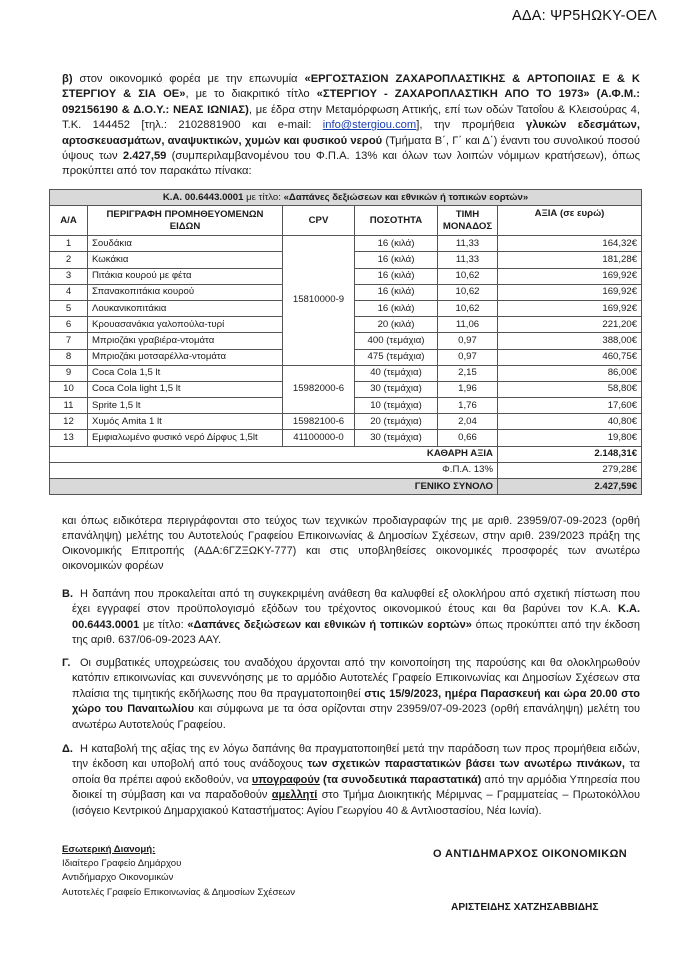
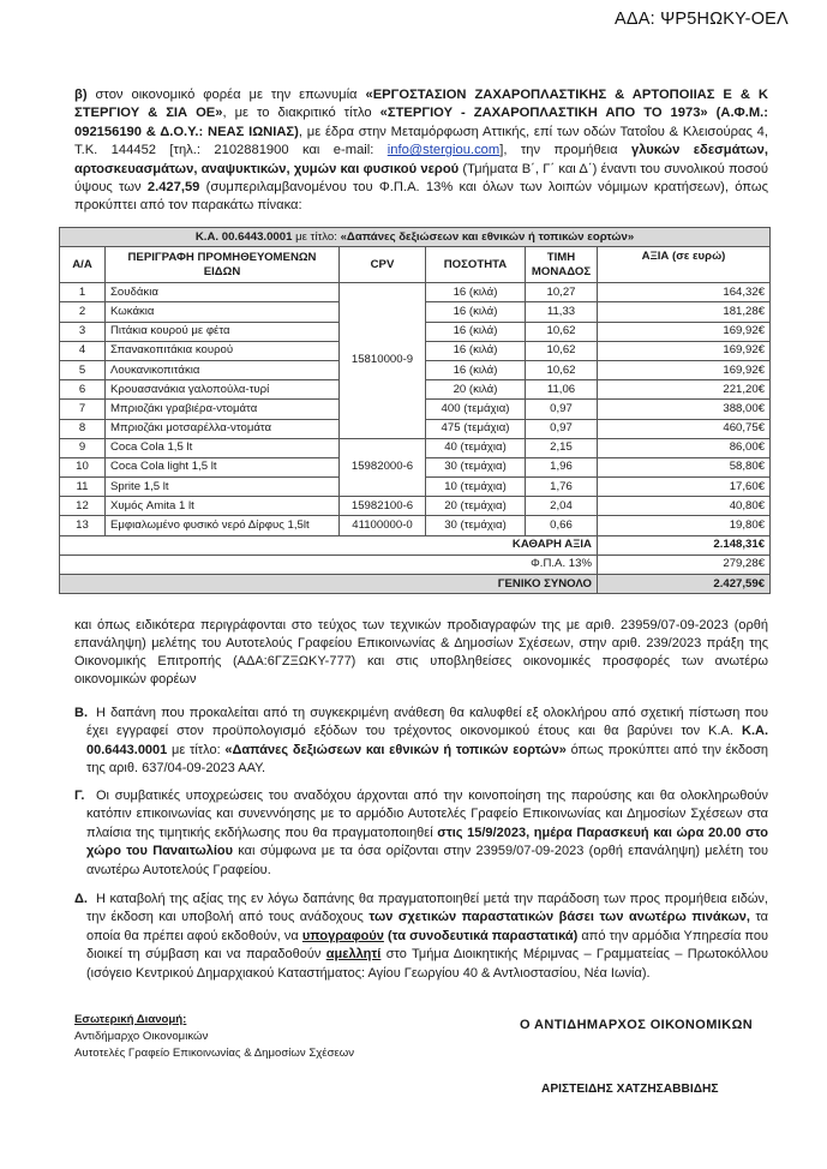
  ΑΔΑ: ΨΡ5ΗΩΚΥ-ΟΕΛ
  β) στον οικονομικό φορέα με την επωνυμία «ΕΡΓΟΣΤΑΣΙΟΝ ΖΑΧΑΡΟΠΛΑΣΤΙΚΗΣ & ΑΡΤΟΠΟΙΙΑΣ Ε & Κ ΣΤΕΡΓΙΟΥ & ΣΙΑ ΟΕ», με το διακριτικό τίτλο «ΣΤΕΡΓΙΟΥ - ΖΑΧΑΡΟΠΛΑΣΤΙΚΗ ΑΠΟ ΤΟ 1973» (Α.Φ.Μ.: 092156190 & Δ.Ο.Υ.: ΝΕΑΣ ΙΩΝΙΑΣ), με έδρα στην Μεταμόρφωση Αττικής, επί των οδών Τατοΐου & Κλεισούρας 4, Τ.Κ. 144452 [τηλ.: 2102881900 και e-mail: info@stergiou.com], την προμήθεια γλυκών εδεσμάτων, αρτοσκευασμάτων, αναψυκτικών, χυμών και φυσικού νερού (Τμήματα Β΄, Γ΄ και Δ΄) έναντι του συνολικού ποσού ύψους των 2.427,59 (συμπεριλαμβανομένου του Φ.Π.Α. 13% και όλων των λοιπών νόμιμων κρατήσεων), όπως προκύπτει από τον παρακάτω πίνακα:
  Κ.Α. 00.6443.0001 με τίτλο: «Δαπάνες δεξιώσεων και εθνικών ή τοπικών εορτών»
  Α/Α	ΠΕΡΙΓΡΑΦΗ ΠΡΟΜΗΘΕΥΟΜΕΝΩΝ ΕΙΔΩΝ	CPV	ΠΟΣΟΤΗΤΑ	ΤΙΜΗ ΜΟΝΑΔΟΣ	ΑΞΙΑ (σε ευρώ)
- 1	Σουδάκια	15810000-9	16 (κιλά)	11,33	164,32€
+ 1	Σουδάκια	15810000-9	16 (κιλά)	10,27	164,32€
  2	Κωκάκια	16 (κιλά)	11,33	181,28€
  3	Πιτάκια κουρού με φέτα	16 (κιλά)	10,62	169,92€
  4	Σπανακοπιτάκια κουρού	16 (κιλά)	10,62	169,92€
  5	Λουκανικοπιτάκια	16 (κιλά)	10,62	169,92€
  6	Κρουασανάκια γαλοπούλα-τυρί	20 (κιλά)	11,06	221,20€
  7	Μπριοζάκι γραβιέρα-ντομάτα	400 (τεμάχια)	0,97	388,00€
  8	Μπριοζάκι μοτσαρέλλα-ντομάτα	475 (τεμάχια)	0,97	460,75€
  9	Coca Cola 1,5 lt	15982000-6	40 (τεμάχια)	2,15	86,00€
  10	Coca Cola light 1,5 lt	30 (τεμάχια)	1,96	58,80€
  11	Sprite 1,5 lt	10 (τεμάχια)	1,76	17,60€
  12	Χυμός Amita 1 lt	15982100-6	20 (τεμάχια)	2,04	40,80€
  13	Εμφιαλωμένο φυσικό νερό Δίρφυς 1,5lt	41100000-0	30 (τεμάχια)	0,66	19,80€
  ΚΑΘΑΡΗ ΑΞΙΑ	2.148,31€
  Φ.Π.Α. 13%	279,28€
  ΓΕΝΙΚΟ ΣΥΝΟΛΟ	2.427,59€
  και όπως ειδικότερα περιγράφονται στο τεύχος των τεχνικών προδιαγραφών της με αριθ. 23959/07-09-2023 (ορθή επανάληψη) μελέτης του Αυτοτελούς Γραφείου Επικοινωνίας & Δημοσίων Σχέσεων, στην αριθ. 239/2023 πράξη της Οικονομικής Επιτροπής (ΑΔΑ:6ΓΖΞΩΚΥ-777) και στις υποβληθείσες οικονομικές προσφορές των ανωτέρω οικονομικών φορέων
  Β.
- Η δαπάνη που προκαλείται από τη συγκεκριμένη ανάθεση θα καλυφθεί εξ ολοκλήρου από σχετική πίστωση που έχει εγγραφεί στον προϋπολογισμό εξόδων του τρέχοντος οικονομικού έτους και θα βαρύνει τον Κ.Α. Κ.Α. 00.6443.0001 με τίτλο: «Δαπάνες δεξιώσεων και εθνικών ή τοπικών εορτών» όπως προκύπτει από την έκδοση της αριθ. 637/06-09-2023 ΑΑΥ.
+ Η δαπάνη που προκαλείται από τη συγκεκριμένη ανάθεση θα καλυφθεί εξ ολοκλήρου από σχετική πίστωση που έχει εγγραφεί στον προϋπολογισμό εξόδων του τρέχοντος οικονομικού έτους και θα βαρύνει τον Κ.Α. Κ.Α. 00.6443.0001 με τίτλο: «Δαπάνες δεξιώσεων και εθνικών ή τοπικών εορτών» όπως προκύπτει από την έκδοση της αριθ. 637/04-09-2023 ΑΑΥ.
  Γ.
  Οι συμβατικές υποχρεώσεις του αναδόχου άρχονται από την κοινοποίηση της παρούσης και θα ολοκληρωθούν κατόπιν επικοινωνίας και συνεννόησης με το αρμόδιο Αυτοτελές Γραφείο Επικοινωνίας και Δημοσίων Σχέσεων στα πλαίσια της τιμητικής εκδήλωσης που θα πραγματοποιηθεί στις 15/9/2023, ημέρα Παρασκευή και ώρα 20.00 στο χώρο του Παναιτωλίου και σύμφωνα με τα όσα ορίζονται στην 23959/07-09-2023 (ορθή επανάληψη) μελέτη του ανωτέρω Αυτοτελούς Γραφείου.
  Δ.
  Η καταβολή της αξίας της εν λόγω δαπάνης θα πραγματοποιηθεί μετά την παράδοση των προς προμήθεια ειδών, την έκδοση και υποβολή από τους ανάδοχους των σχετικών παραστατικών βάσει των ανωτέρω πινάκων, τα οποία θα πρέπει αφού εκδοθούν, να υπογραφούν (τα συνοδευτικά παραστατικά) από την αρμόδια Υπηρεσία που διοικεί τη σύμβαση και να παραδοθούν αμελλητί στο Τμήμα Διοικητικής Μέριμνας – Γραμματείας – Πρωτοκόλλου (ισόγειο Κεντρικού Δημαρχιακού Καταστήματος: Αγίου Γεωργίου 40 & Αντλιοστασίου, Νέα Ιωνία).
  Εσωτερική Διανομή:
- Ιδιαίτερο Γραφείο Δημάρχου
  Αντιδήμαρχο Οικονομικών
  Αυτοτελές Γραφείο Επικοινωνίας & Δημοσίων Σχέσεων
  Ο ΑΝΤΙΔΗΜΑΡΧΟΣ ΟΙΚΟΝΟΜΙΚΩΝ
  ΑΡΙΣΤΕΙΔΗΣ ΧΑΤΖΗΣΑΒΒΙΔΗΣ
